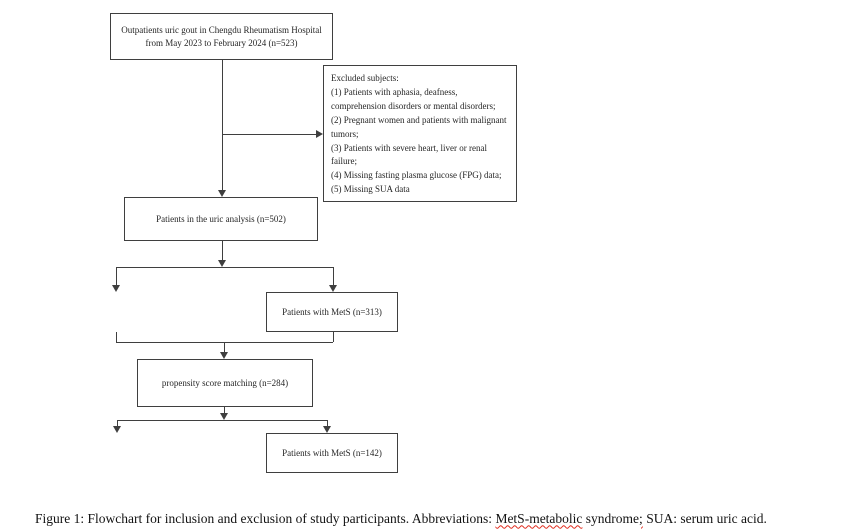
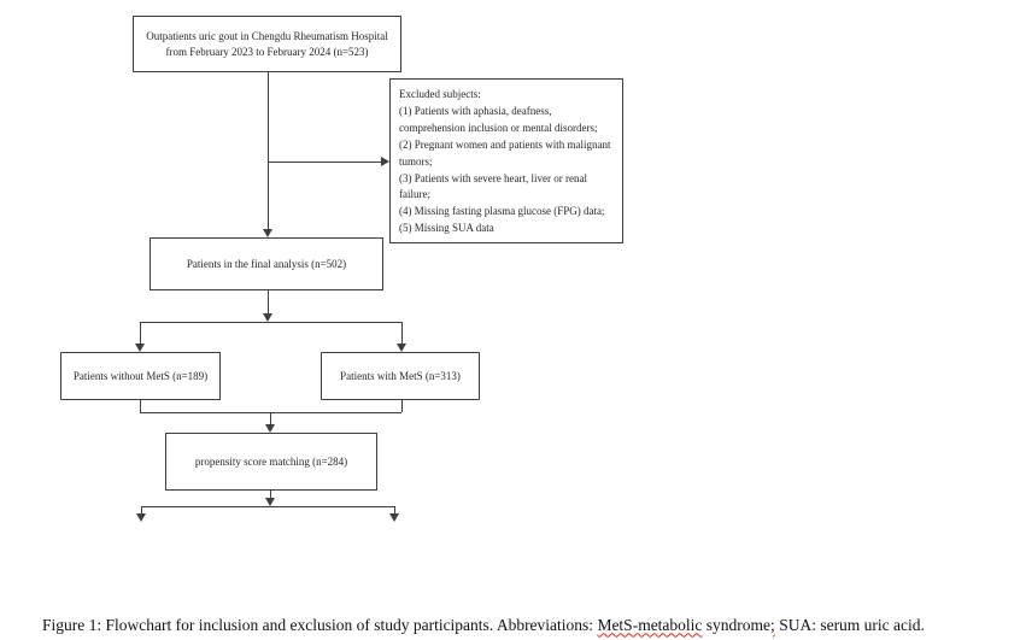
  Outpatients uric gout in Chengdu Rheumatism Hospital
- from May 2023 to February 2024 (n=523)
+ from February 2023 to February 2024 (n=523)
  Excluded subjects:
  (1) Patients with aphasia, deafness,
- comprehension disorders or mental disorders;
+ comprehension inclusion or mental disorders;
  (2) Pregnant women and patients with malignant
  tumors;
  (3) Patients with severe heart, liver or renal
  failure;
  (4) Missing fasting plasma glucose (FPG) data;
  (5) Missing SUA data
- Patients in the uric analysis (n=502)
+ Patients in the final analysis (n=502)
+ Patients without MetS (n=189)
  Patients with MetS (n=313)
  propensity score matching (n=284)
- Patients with MetS (n=142)
  Figure 1: Flowchart for inclusion and exclusion of study participants. Abbreviations: MetS-metabolic syndrome; SUA: serum uric acid.
